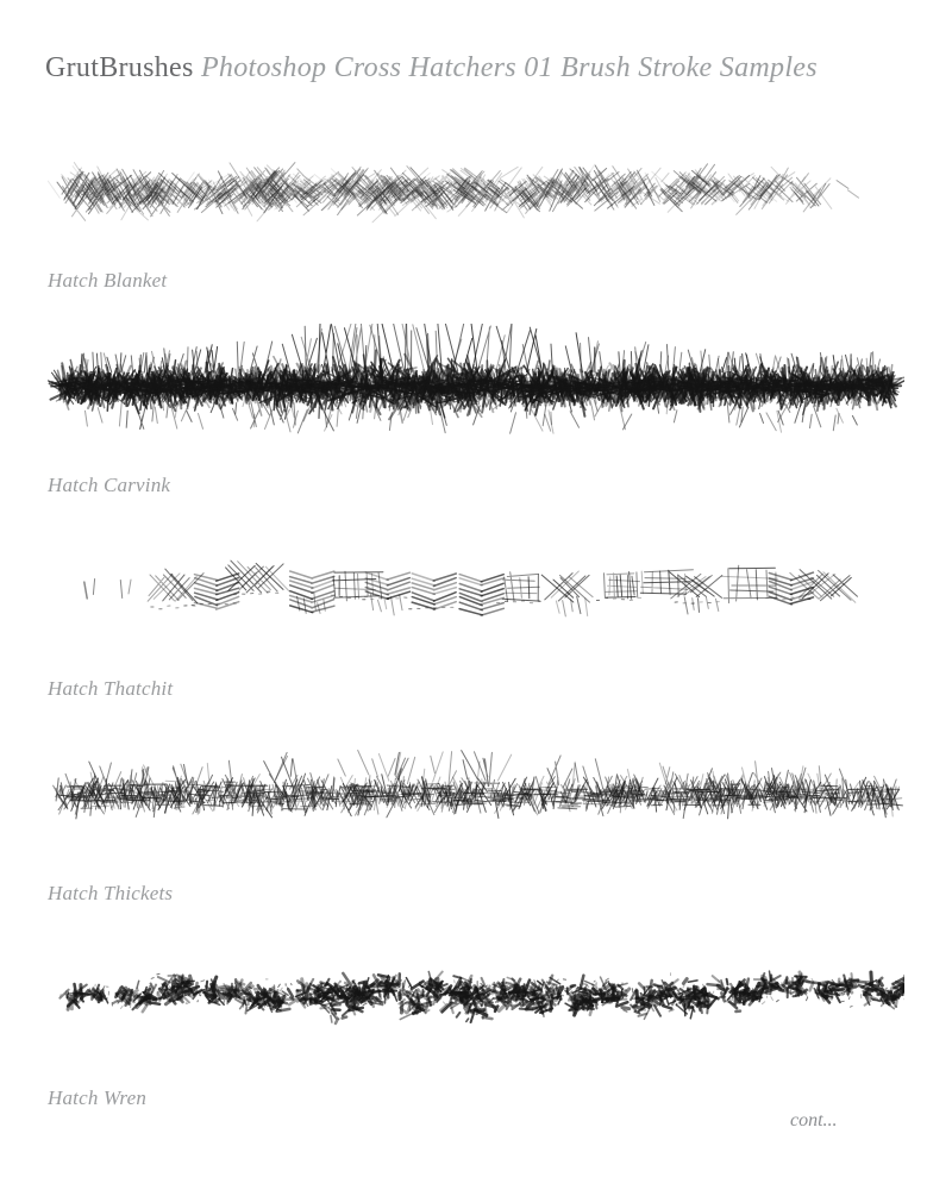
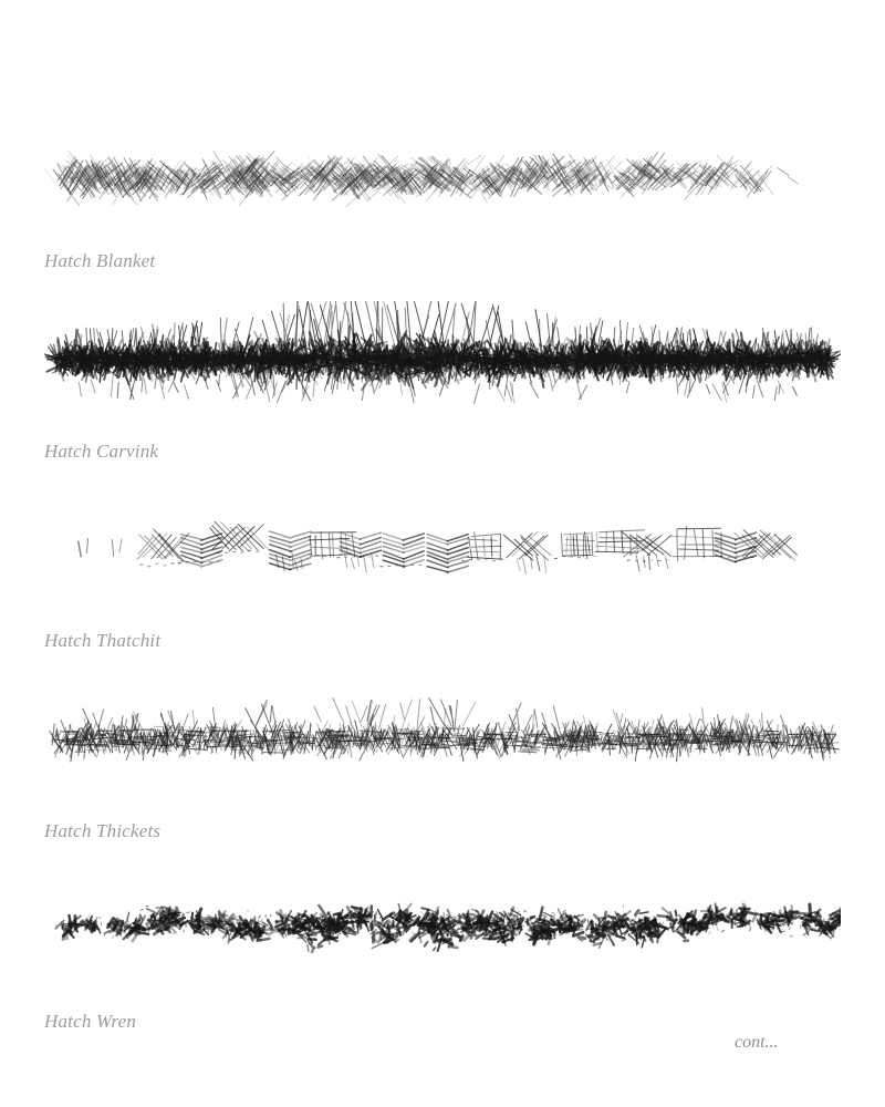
- GrutBrushes Photoshop Cross Hatchers 01 Brush Stroke Samples
  Hatch Blanket
  Hatch Carvink
  Hatch Thatchit
  Hatch Thickets
  Hatch Wren
  cont...
